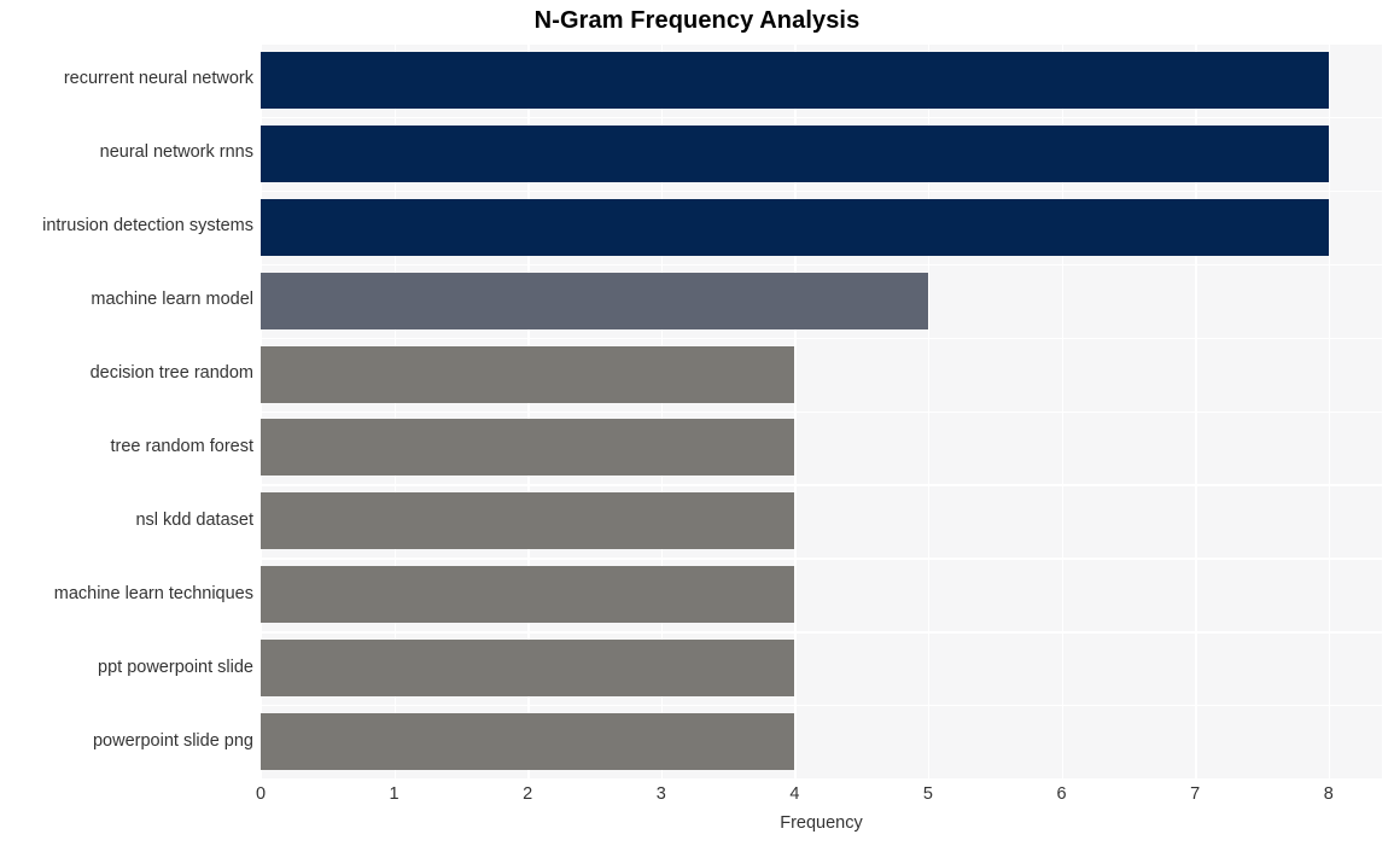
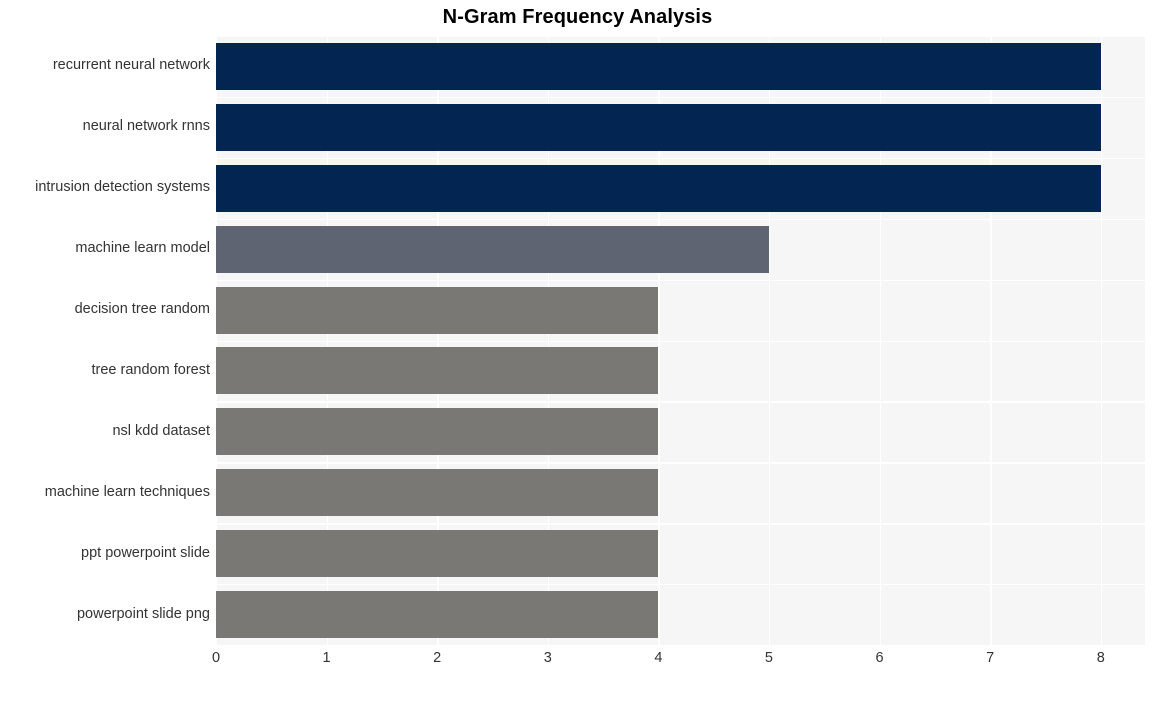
  N-Gram Frequency Analysis
  recurrent neural network
  neural network rnns
  intrusion detection systems
  machine learn model
  decision tree random
  tree random forest
  nsl kdd dataset
  machine learn techniques
  ppt powerpoint slide
  powerpoint slide png
  0
  1
  2
  3
  4
  5
  6
  7
  8
- Frequency
